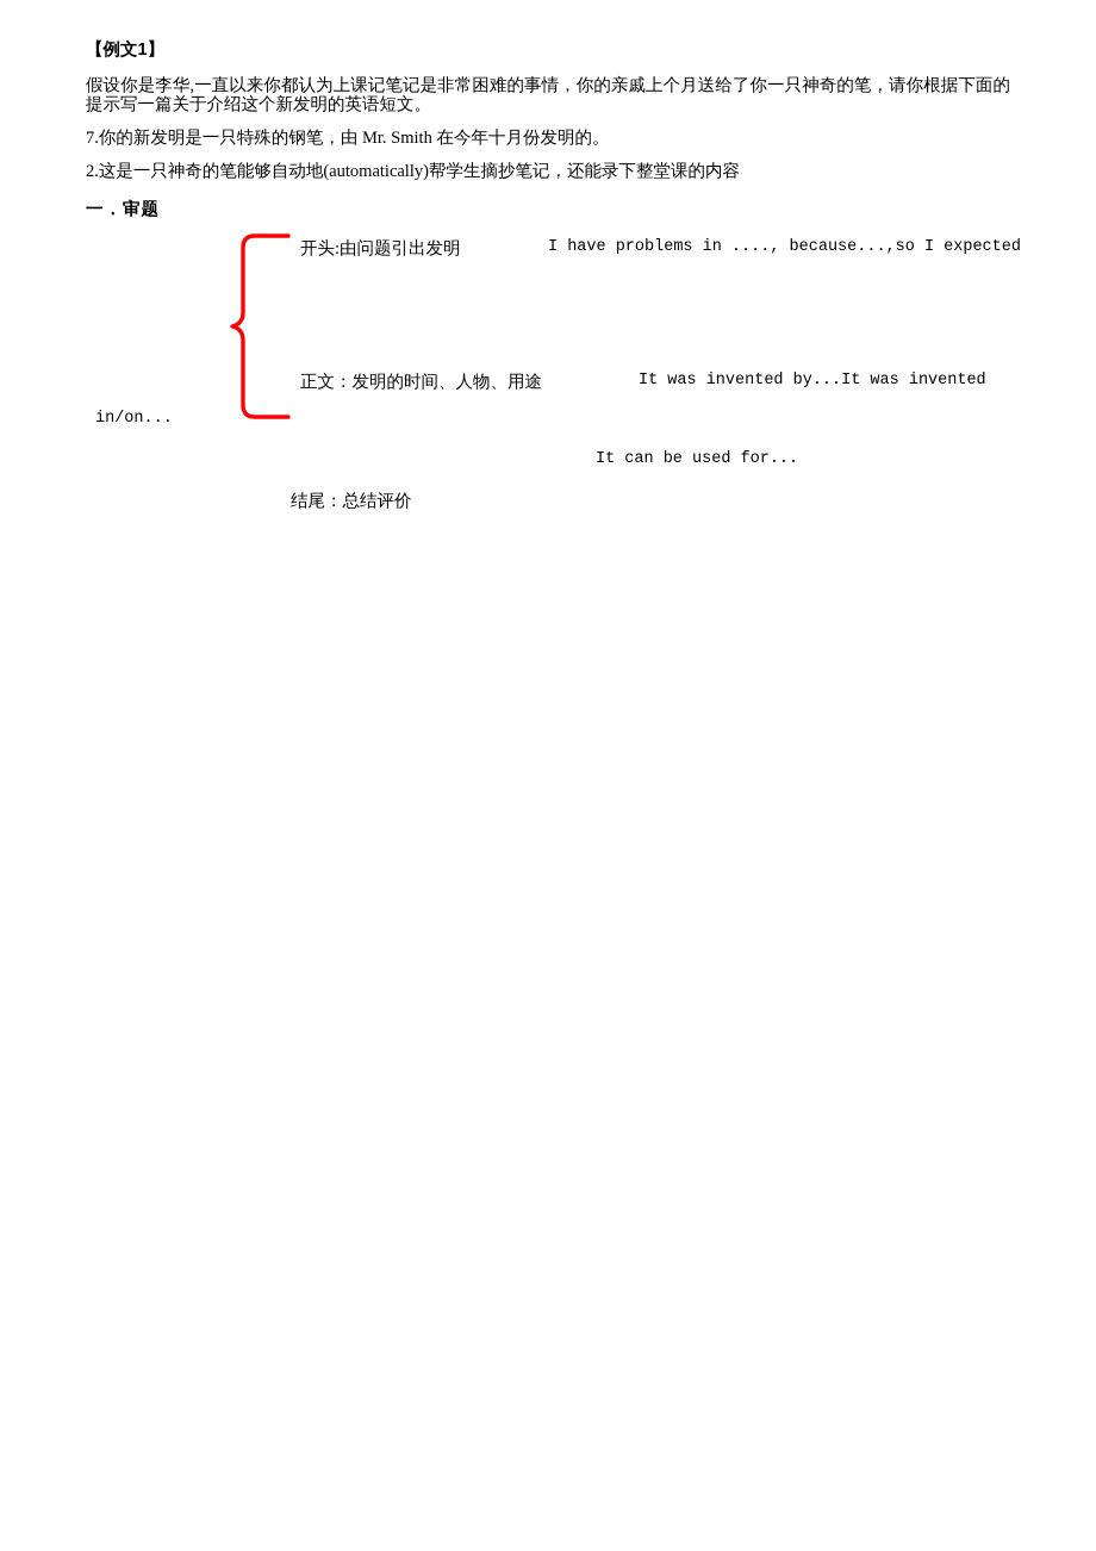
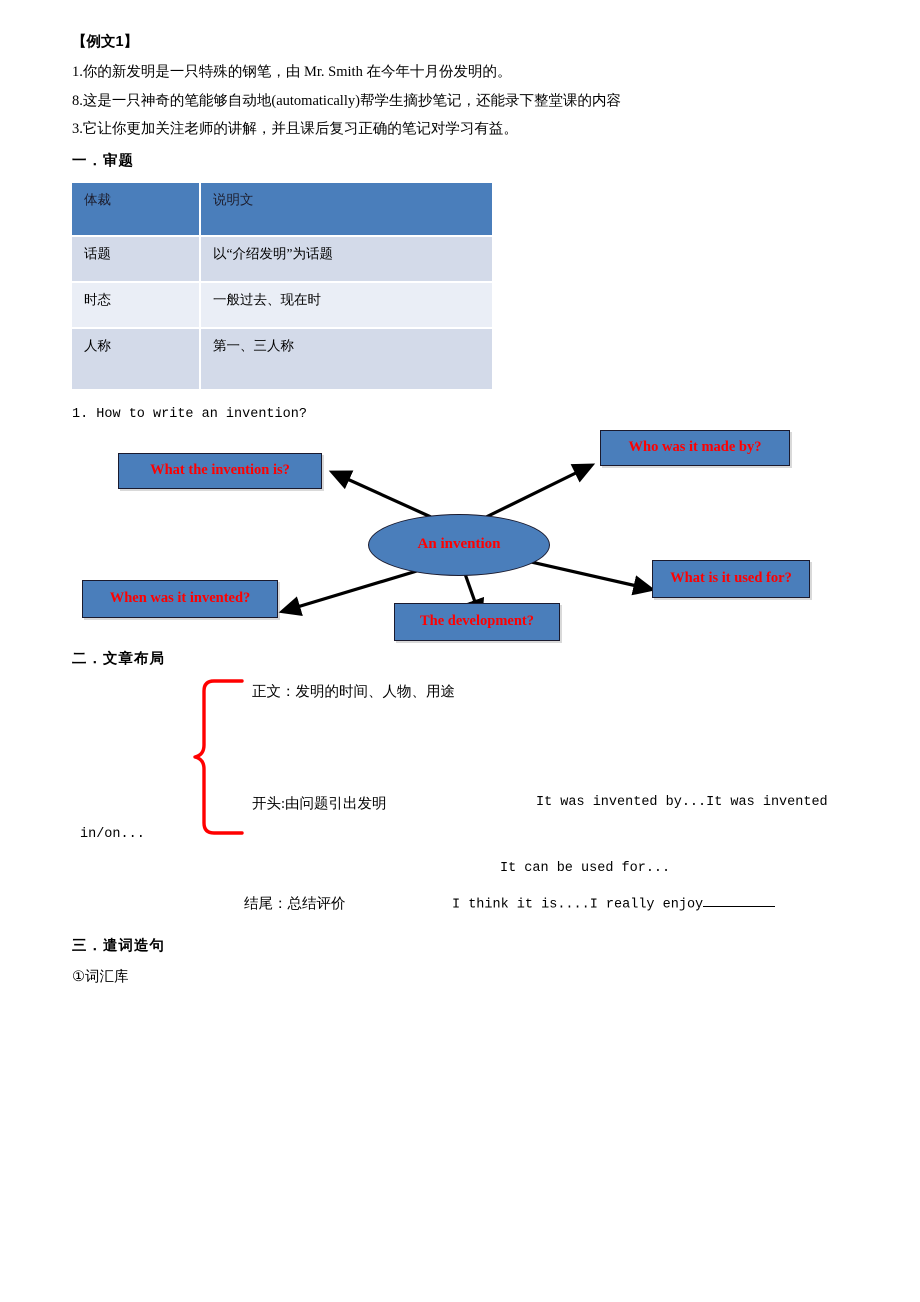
  【例文1】
- 假设你是李华,一直以来你都认为上课记笔记是非常困难的事情，你的亲戚上个月送给了你一只神奇的笔，请你根据下面的提示写一篇关于介绍这个新发明的英语短文。
- 7.你的新发明是一只特殊的钢笔，由 Mr. Smith 在今年十月份发明的。
+ 1.你的新发明是一只特殊的钢笔，由 Mr. Smith 在今年十月份发明的。
- 2.这是一只神奇的笔能够自动地(automatically)帮学生摘抄笔记，还能录下整堂课的内容
+ 8.这是一只神奇的笔能够自动地(automatically)帮学生摘抄笔记，还能录下整堂课的内容
+ 3.它让你更加关注老师的讲解，并且课后复习正确的笔记对学习有益。
  一．审题
+ 体裁	说明文
+ 话题	以“介绍发明”为话题
+ 时态	一般过去、现在时
+ 人称	第一、三人称
+ 1. How to write an invention?
+ An invention
+ What the invention is?
+ Who was it made by?
+ When was it invented?
+ The development?
+ What is it used for?
+ 二．文章布局
- 开头:由问题引出发明
+ 正文：发明的时间、人物、用途
- I have problems in ...., because...,so I expected
- 正文：发明的时间、人物、用途
+ 开头:由问题引出发明
  It was invented by...It was invented
  in/on...
  It can be used for...
  结尾：总结评价
+ I think it is....I really enjoy
+ 三．遣词造句
+ ①词汇库
